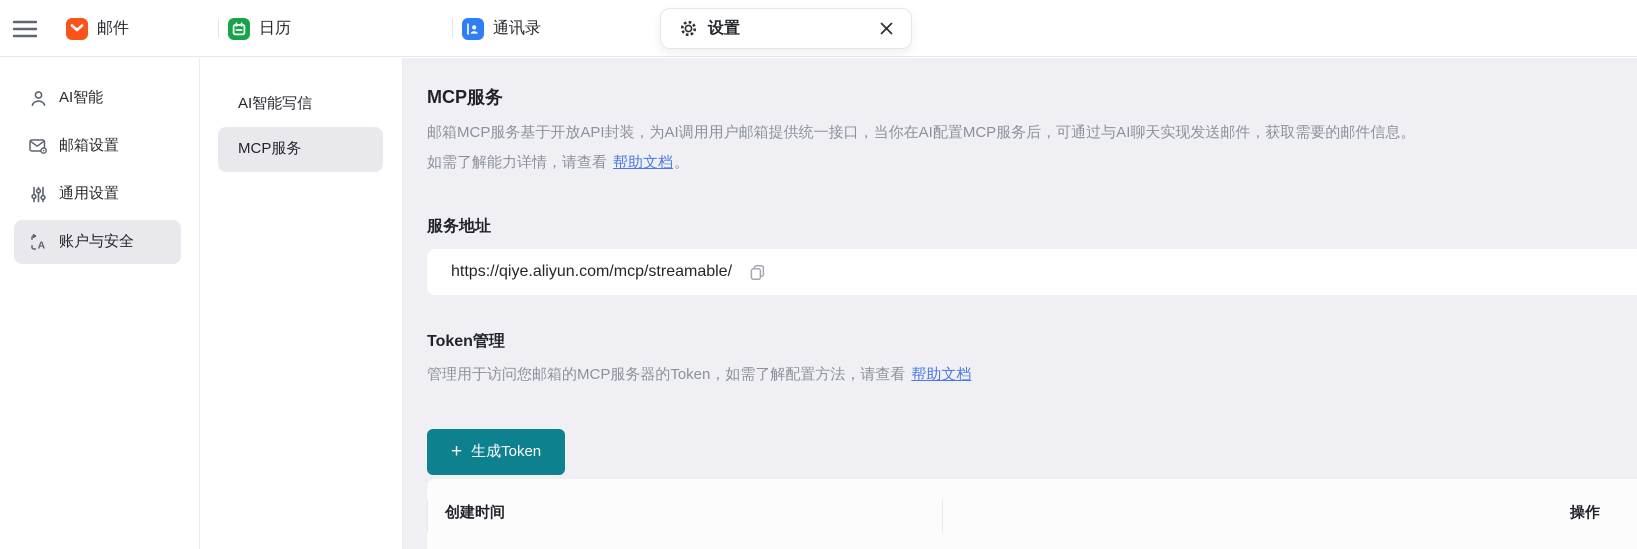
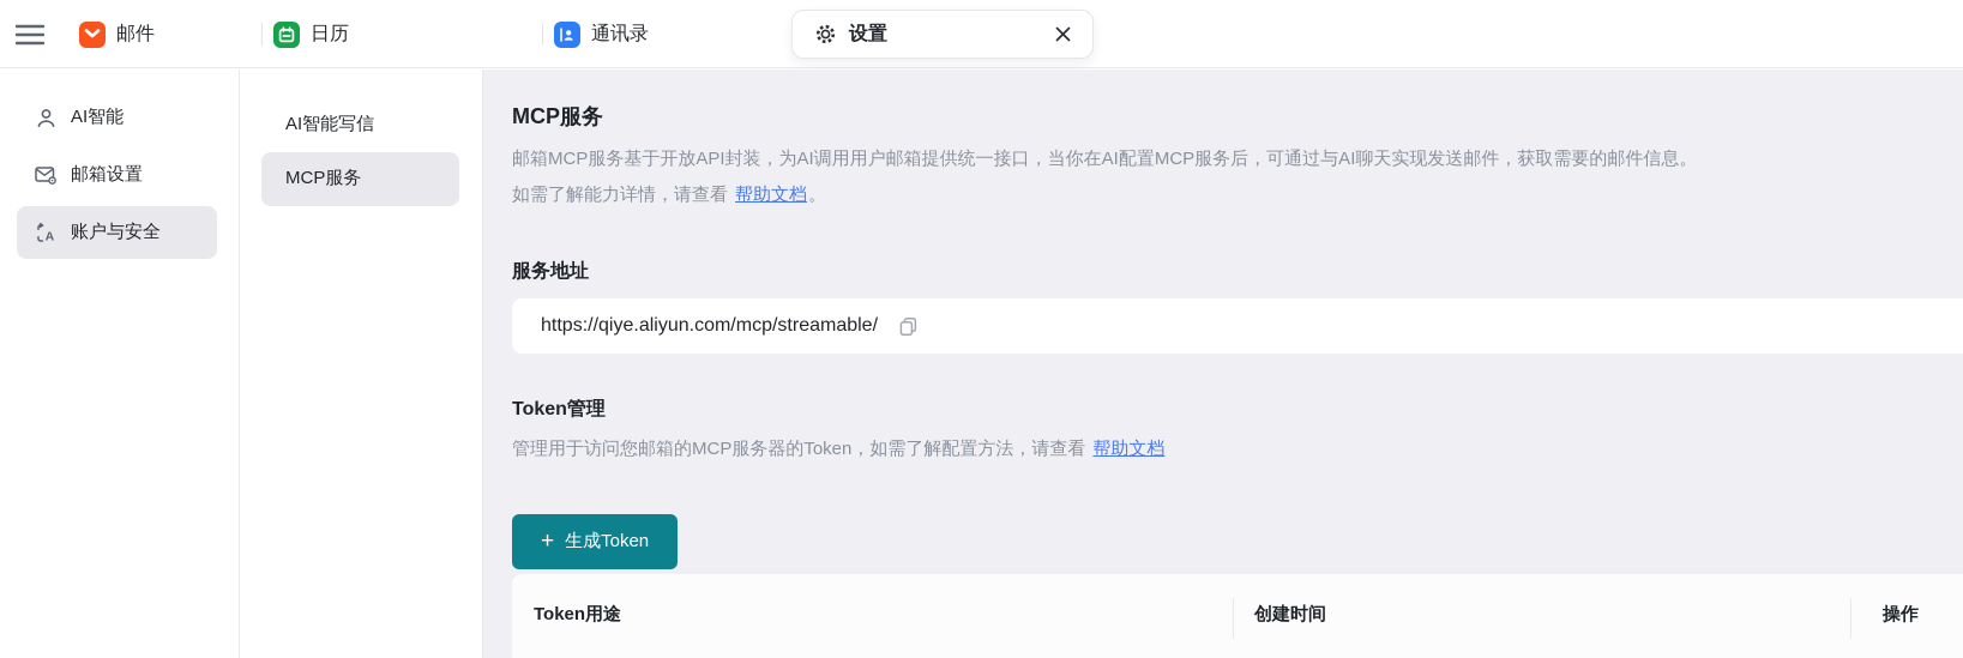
  邮件
  日历
  通讯录
  设置
  AI智能
  邮箱设置
- 通用设置
  A
  账户与安全
  AI智能写信
  MCP服务
  MCP服务
  邮箱MCP服务基于开放API封装，为AI调用用户邮箱提供统一接口，当你在AI配置MCP服务后，可通过与AI聊天实现发送邮件，获取需要的邮件信息。
  如需了解能力详情，请查看 帮助文档。
  服务地址
  https://qiye.aliyun.com/mcp/streamable/
  Token管理
  管理用于访问您邮箱的MCP服务器的Token，如需了解配置方法，请查看 帮助文档
  +
  生成Token
+ Token用途
  创建时间
  操作
